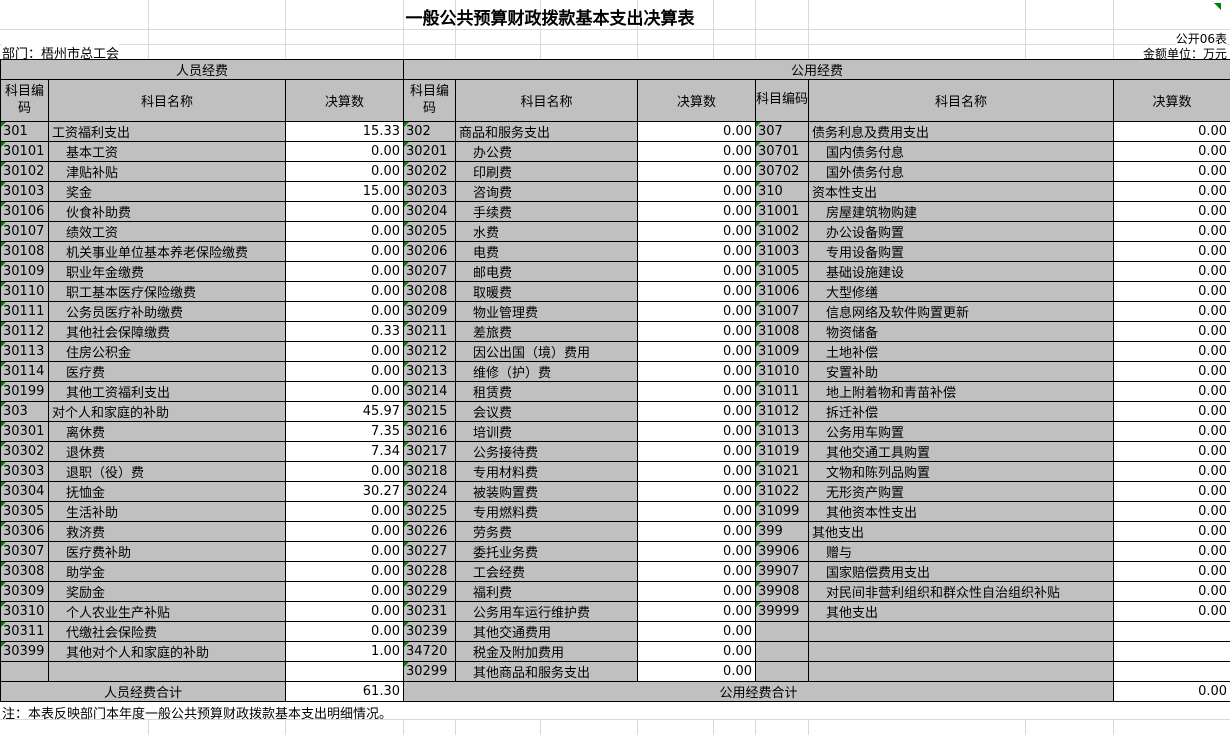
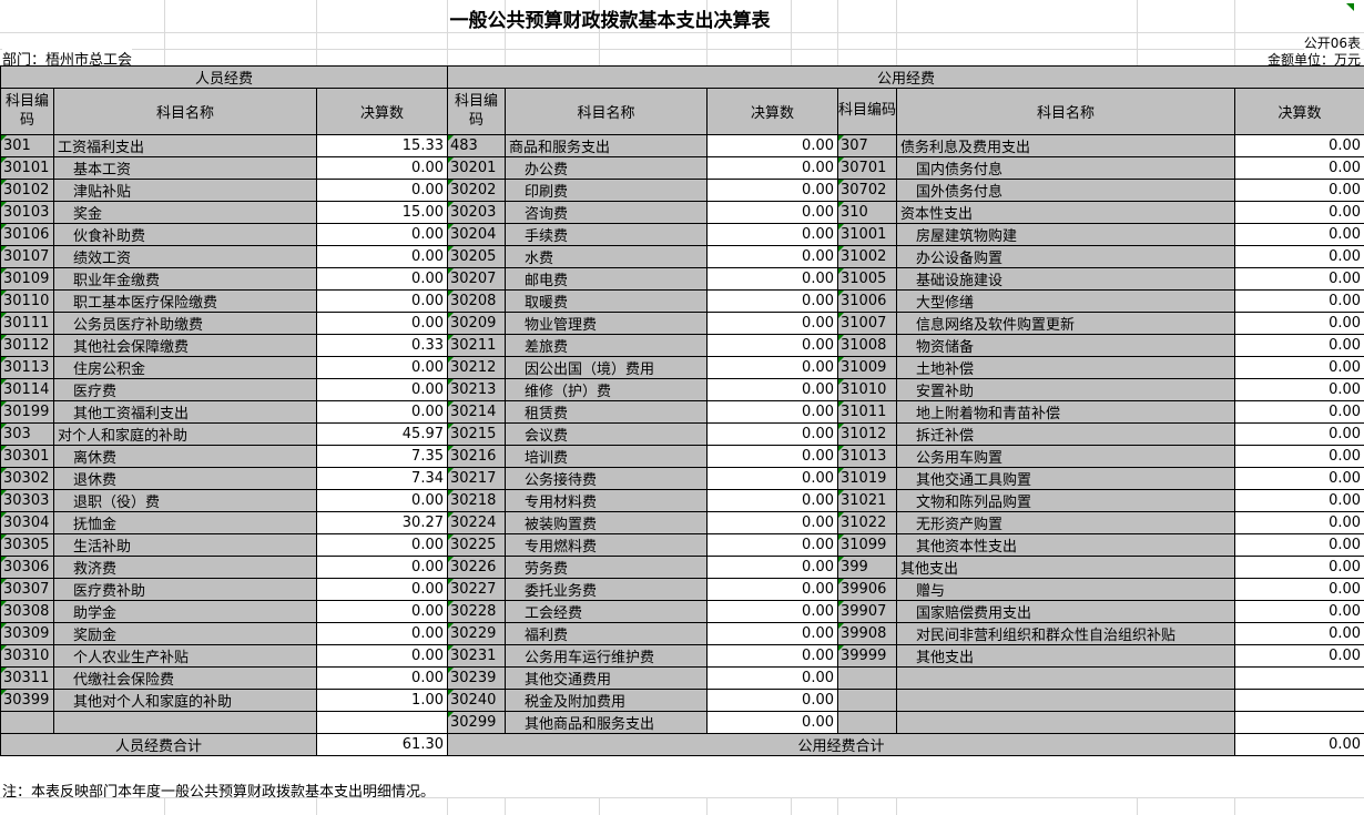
  一般公共预算财政拨款基本支出决算表
  公开06表
  部门：梧州市总工会
  金额单位：万元
  人员经费	公用经费
  科目编码	科目名称	决算数	科目编码	科目名称	决算数	科目编码	科目名称	决算数
- 301	工资福利支出	15.33	302	商品和服务支出	0.00	307	债务利息及费用支出	0.00
+ 301	工资福利支出	15.33	483	商品和服务支出	0.00	307	债务利息及费用支出	0.00
  30101	基本工资	0.00	30201	办公费	0.00	30701	国内债务付息	0.00
  30102	津贴补贴	0.00	30202	印刷费	0.00	30702	国外债务付息	0.00
  30103	奖金	15.00	30203	咨询费	0.00	310	资本性支出	0.00
  30106	伙食补助费	0.00	30204	手续费	0.00	31001	房屋建筑物购建	0.00
  30107	绩效工资	0.00	30205	水费	0.00	31002	办公设备购置	0.00
- 30108	机关事业单位基本养老保险缴费	0.00	30206	电费	0.00	31003	专用设备购置	0.00
  30109	职业年金缴费	0.00	30207	邮电费	0.00	31005	基础设施建设	0.00
  30110	职工基本医疗保险缴费	0.00	30208	取暖费	0.00	31006	大型修缮	0.00
  30111	公务员医疗补助缴费	0.00	30209	物业管理费	0.00	31007	信息网络及软件购置更新	0.00
  30112	其他社会保障缴费	0.33	30211	差旅费	0.00	31008	物资储备	0.00
  30113	住房公积金	0.00	30212	因公出国（境）费用	0.00	31009	土地补偿	0.00
  30114	医疗费	0.00	30213	维修（护）费	0.00	31010	安置补助	0.00
  30199	其他工资福利支出	0.00	30214	租赁费	0.00	31011	地上附着物和青苗补偿	0.00
  303	对个人和家庭的补助	45.97	30215	会议费	0.00	31012	拆迁补偿	0.00
  30301	离休费	7.35	30216	培训费	0.00	31013	公务用车购置	0.00
  30302	退休费	7.34	30217	公务接待费	0.00	31019	其他交通工具购置	0.00
  30303	退职（役）费	0.00	30218	专用材料费	0.00	31021	文物和陈列品购置	0.00
  30304	抚恤金	30.27	30224	被装购置费	0.00	31022	无形资产购置	0.00
  30305	生活补助	0.00	30225	专用燃料费	0.00	31099	其他资本性支出	0.00
  30306	救济费	0.00	30226	劳务费	0.00	399	其他支出	0.00
  30307	医疗费补助	0.00	30227	委托业务费	0.00	39906	赠与	0.00
  30308	助学金	0.00	30228	工会经费	0.00	39907	国家赔偿费用支出	0.00
  30309	奖励金	0.00	30229	福利费	0.00	39908	对民间非营利组织和群众性自治组织补贴	0.00
  30310	个人农业生产补贴	0.00	30231	公务用车运行维护费	0.00	39999	其他支出	0.00
  30311	代缴社会保险费	0.00	30239	其他交通费用	0.00
- 30399	其他对个人和家庭的补助	1.00	34720	税金及附加费用	0.00
+ 30399	其他对个人和家庭的补助	1.00	30240	税金及附加费用	0.00
  			30299	其他商品和服务支出	0.00
  人员经费合计	61.30	公用经费合计	0.00
  注：本表反映部门本年度一般公共预算财政拨款基本支出明细情况。
